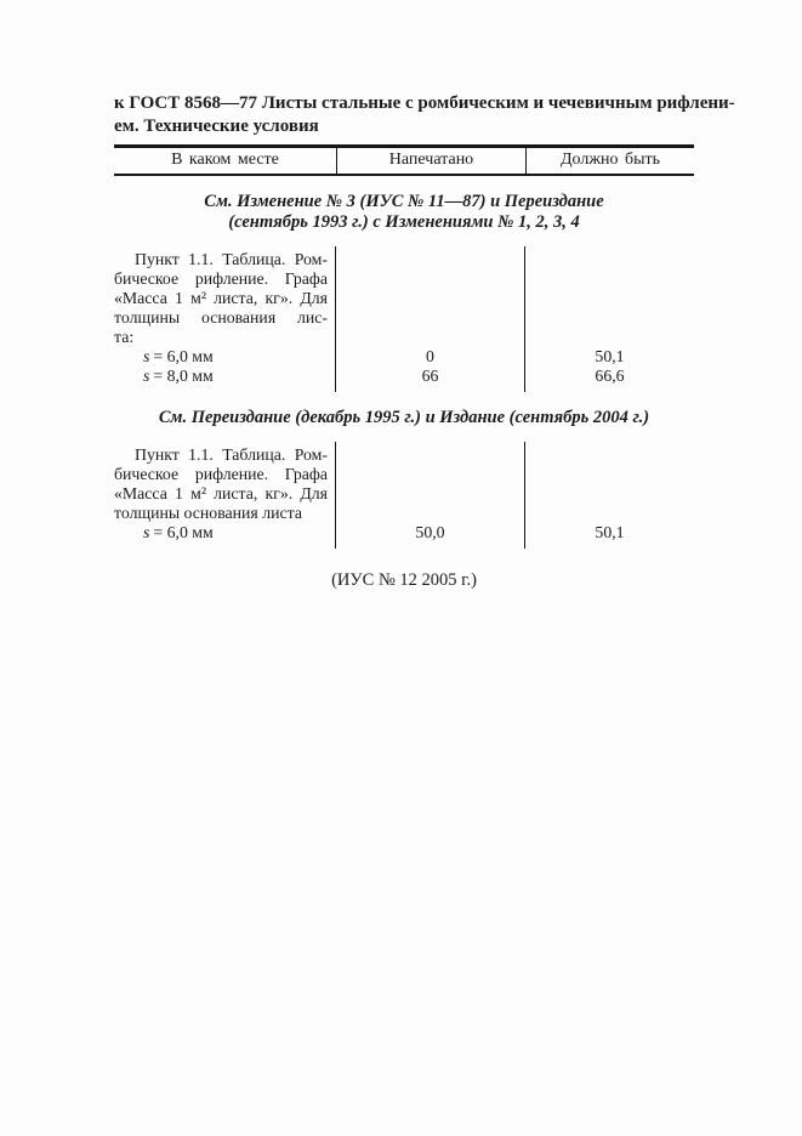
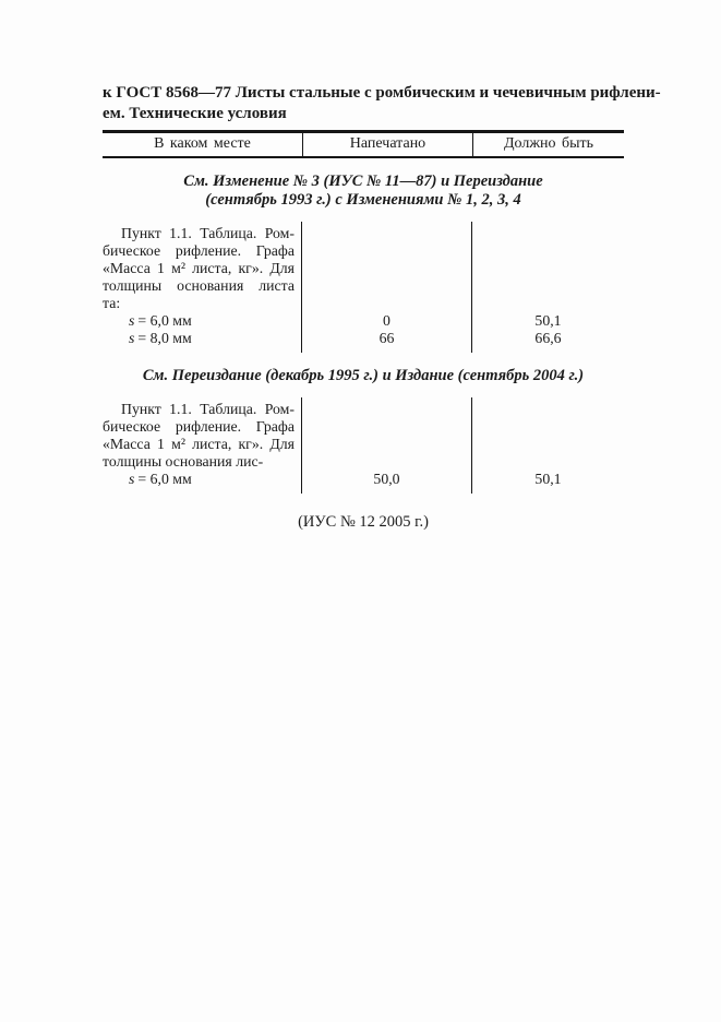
  к ГОСТ 8568—77 Листы стальные с ромбическим и чечевичным рифлени-
  ем. Технические условия
  В каком месте
  Напечатано
  Должно быть
  См. Изменение № 3 (ИУС № 11—87) и Переиздание
  (сентябрь 1993 г.) с Изменениями № 1, 2, 3, 4
  Пункт 1.1. Таблица. Ром-
  бическое рифление. Графа
  «Масса 1 м² листа, кг». Для
- толщины основания лис-
+ толщины основания листа
  та:
  s = 6,0 мм
  s = 8,0 мм
  0
  66
  50,1
  66,6
  См. Переиздание (декабрь 1995 г.) и Издание (сентябрь 2004 г.)
  Пункт 1.1. Таблица. Ром-
  бическое рифление. Графа
  «Масса 1 м² листа, кг». Для
- толщины основания листа
+ толщины основания лис-
  s = 6,0 мм
  50,0
  50,1
  (ИУС № 12 2005 г.)
